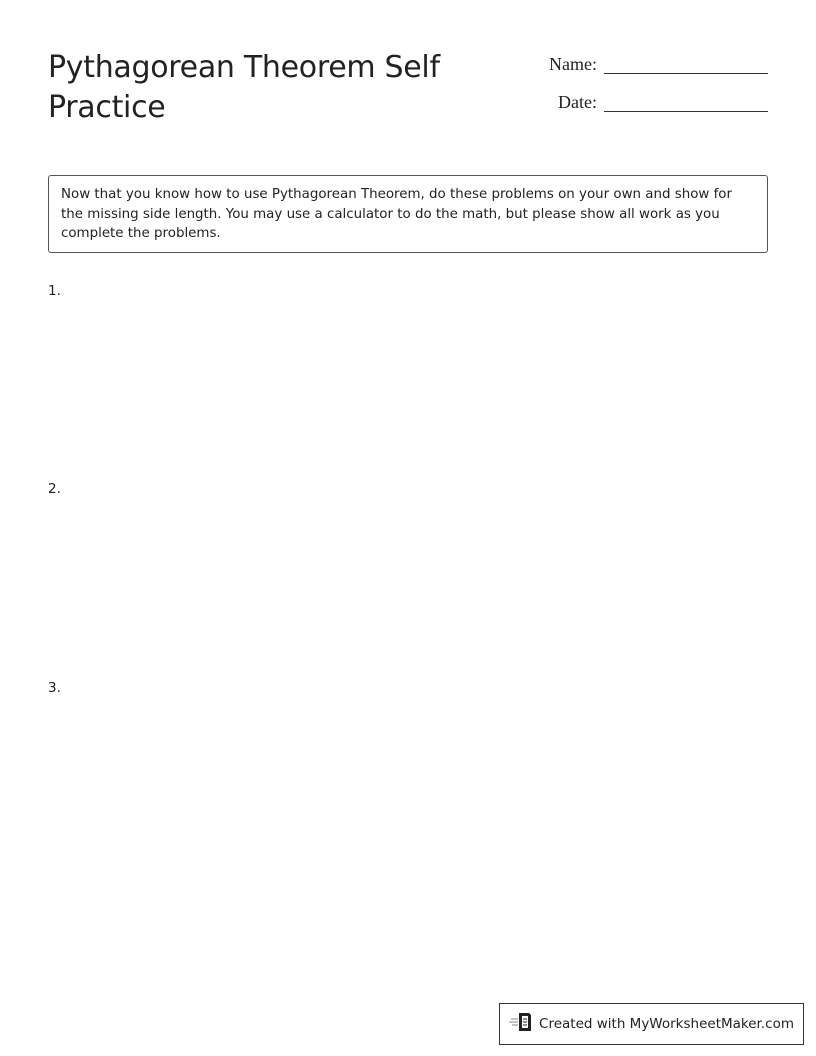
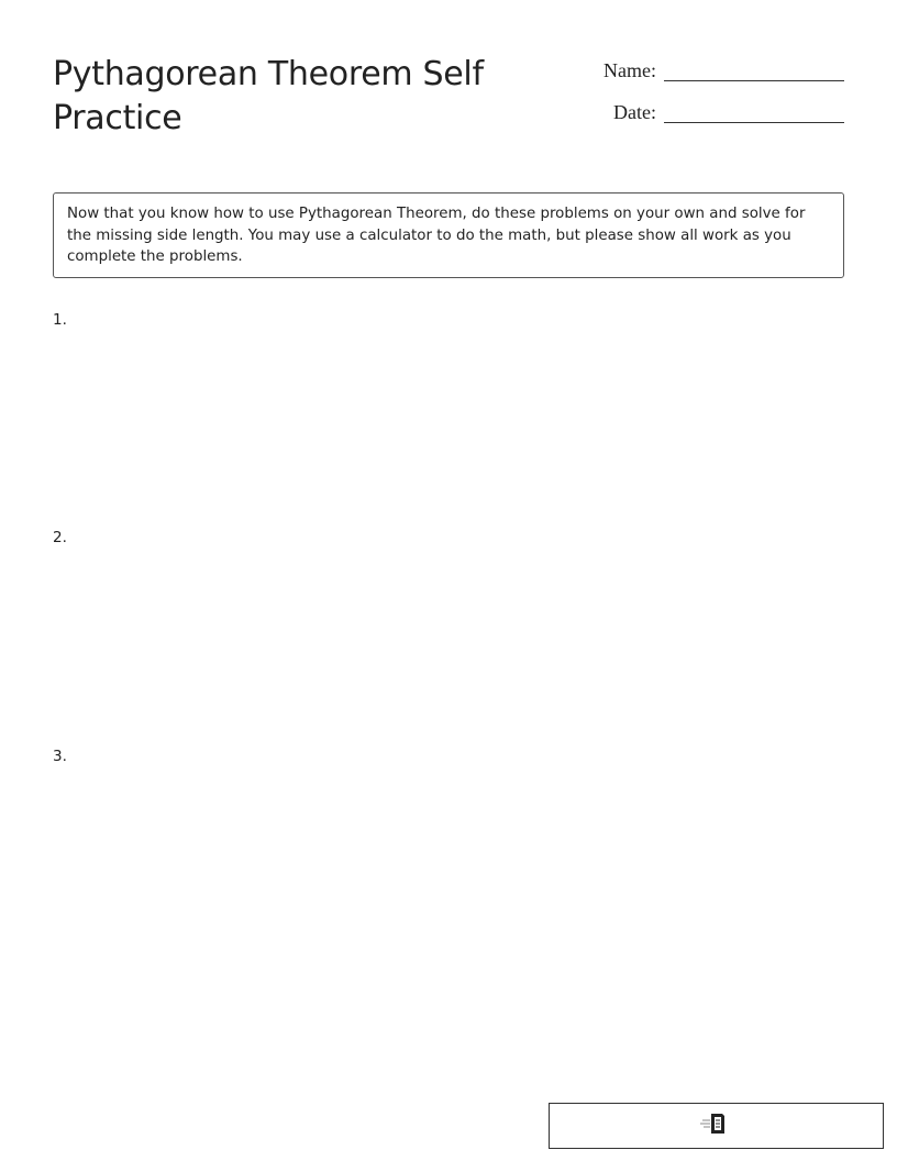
  Pythagorean Theorem Self Practice
  Name:
  Date:
- Now that you know how to use Pythagorean Theorem, do these problems on your own and show for the missing side length. You may use a calculator to do the math, but please show all work as you complete the problems.
+ Now that you know how to use Pythagorean Theorem, do these problems on your own and solve for the missing side length. You may use a calculator to do the math, but please show all work as you complete the problems.
  1.
  2.
  3.
- Created with MyWorksheetMaker.com
